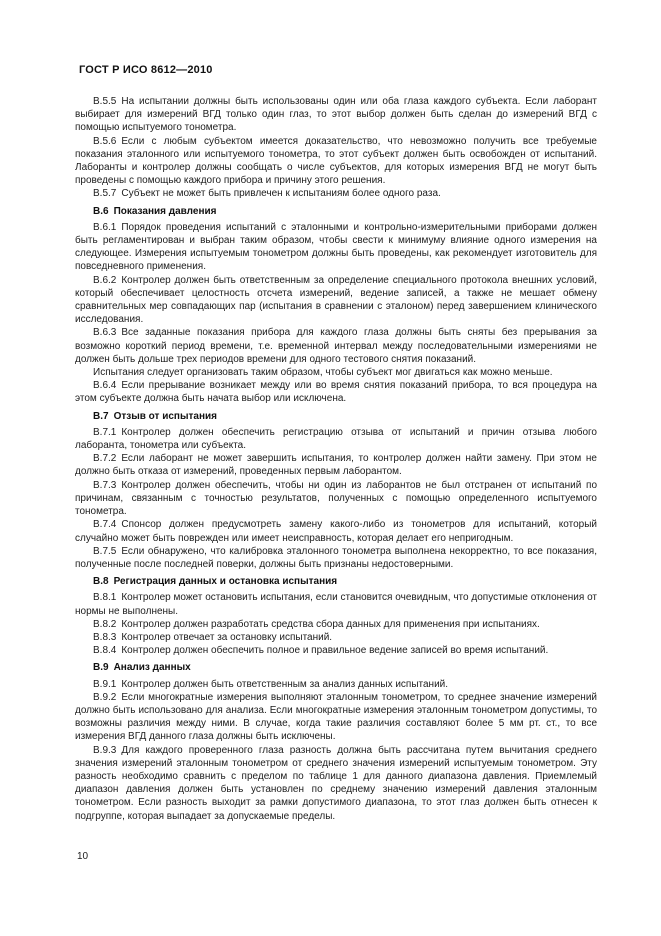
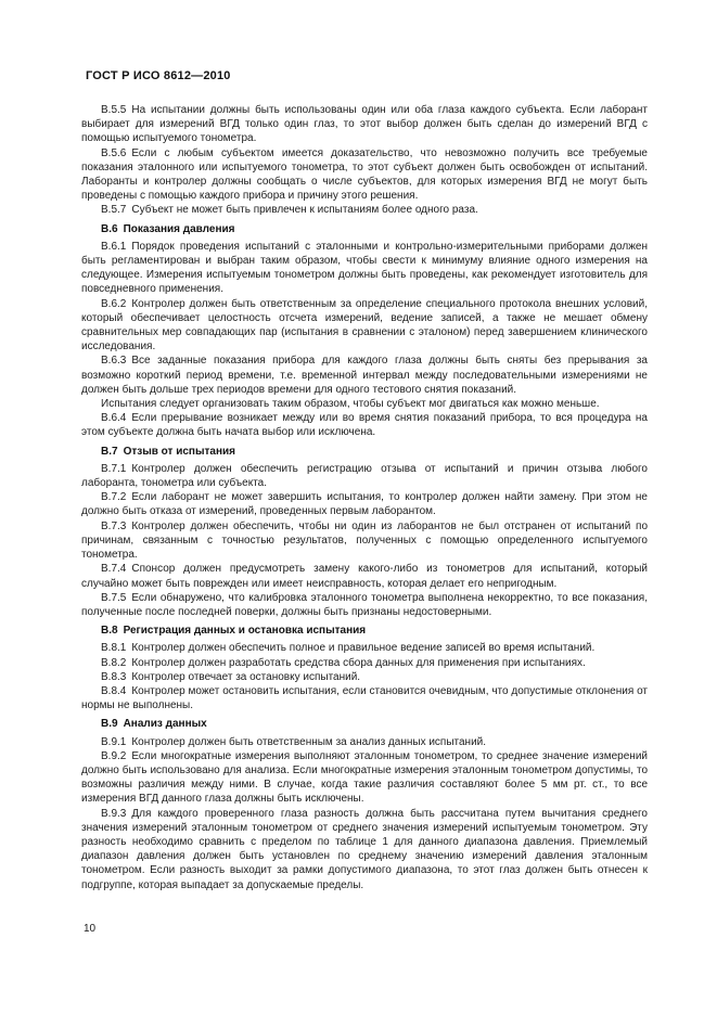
  ГОСТ Р ИСО 8612—2010
  В.5.5 На испытании должны быть использованы один или оба глаза каждого субъекта. Если лаборант выбирает для измерений ВГД только один глаз, то этот выбор должен быть сделан до измерений ВГД с помощью испытуемого тонометра.
  В.5.6 Если с любым субъектом имеется доказательство, что невозможно получить все требуемые показания эталонного или испытуемого тонометра, то этот субъект должен быть освобожден от испытаний. Лаборанты и контролер должны сообщать о числе субъектов, для которых измерения ВГД не могут быть проведены с помощью каждого прибора и причину этого решения.
  В.5.7 Субъект не может быть привлечен к испытаниям более одного раза.
  В.6 Показания давления
  В.6.1 Порядок проведения испытаний с эталонными и контрольно-измерительными приборами должен быть регламентирован и выбран таким образом, чтобы свести к минимуму влияние одного измерения на следующее. Измерения испытуемым тонометром должны быть проведены, как рекомендует изготовитель для повседневного применения.
  В.6.2 Контролер должен быть ответственным за определение специального протокола внешних условий, который обеспечивает целостность отсчета измерений, ведение записей, а также не мешает обмену сравнительных мер совпадающих пар (испытания в сравнении с эталоном) перед завершением клинического исследования.
  В.6.3 Все заданные показания прибора для каждого глаза должны быть сняты без прерывания за возможно короткий период времени, т.е. временной интервал между последовательными измерениями не должен быть дольше трех периодов времени для одного тестового снятия показаний.
  Испытания следует организовать таким образом, чтобы субъект мог двигаться как можно меньше.
  В.6.4 Если прерывание возникает между или во время снятия показаний прибора, то вся процедура на этом субъекте должна быть начата выбор или исключена.
  В.7 Отзыв от испытания
  В.7.1 Контролер должен обеспечить регистрацию отзыва от испытаний и причин отзыва любого лаборанта, тонометра или субъекта.
  В.7.2 Если лаборант не может завершить испытания, то контролер должен найти замену. При этом не должно быть отказа от измерений, проведенных первым лаборантом.
  В.7.3 Контролер должен обеспечить, чтобы ни один из лаборантов не был отстранен от испытаний по причинам, связанным с точностью результатов, полученных с помощью определенного испытуемого тонометра.
  В.7.4 Спонсор должен предусмотреть замену какого-либо из тонометров для испытаний, который случайно может быть поврежден или имеет неисправность, которая делает его непригодным.
  В.7.5 Если обнаружено, что калибровка эталонного тонометра выполнена некорректно, то все показания, полученные после последней поверки, должны быть признаны недостоверными.
  В.8 Регистрация данных и остановка испытания
- В.8.1 Контролер может остановить испытания, если становится очевидным, что допустимые отклонения от нормы не выполнены.
+ В.8.1 Контролер должен обеспечить полное и правильное ведение записей во время испытаний.
  В.8.2 Контролер должен разработать средства сбора данных для применения при испытаниях.
  В.8.3 Контролер отвечает за остановку испытаний.
- В.8.4 Контролер должен обеспечить полное и правильное ведение записей во время испытаний.
+ В.8.4 Контролер может остановить испытания, если становится очевидным, что допустимые отклонения от нормы не выполнены.
  В.9 Анализ данных
  В.9.1 Контролер должен быть ответственным за анализ данных испытаний.
  В.9.2 Если многократные измерения выполняют эталонным тонометром, то среднее значение измерений должно быть использовано для анализа. Если многократные измерения эталонным тонометром допустимы, то возможны различия между ними. В случае, когда такие различия составляют более 5 мм рт. ст., то все измерения ВГД данного глаза должны быть исключены.
  В.9.3 Для каждого проверенного глаза разность должна быть рассчитана путем вычитания среднего значения измерений эталонным тонометром от среднего значения измерений испытуемым тонометром. Эту разность необходимо сравнить с пределом по таблице 1 для данного диапазона давления. Приемлемый диапазон давления должен быть установлен по среднему значению измерений давления эталонным тонометром. Если разность выходит за рамки допустимого диапазона, то этот глаз должен быть отнесен к подгруппе, которая выпадает за допускаемые пределы.
  10
